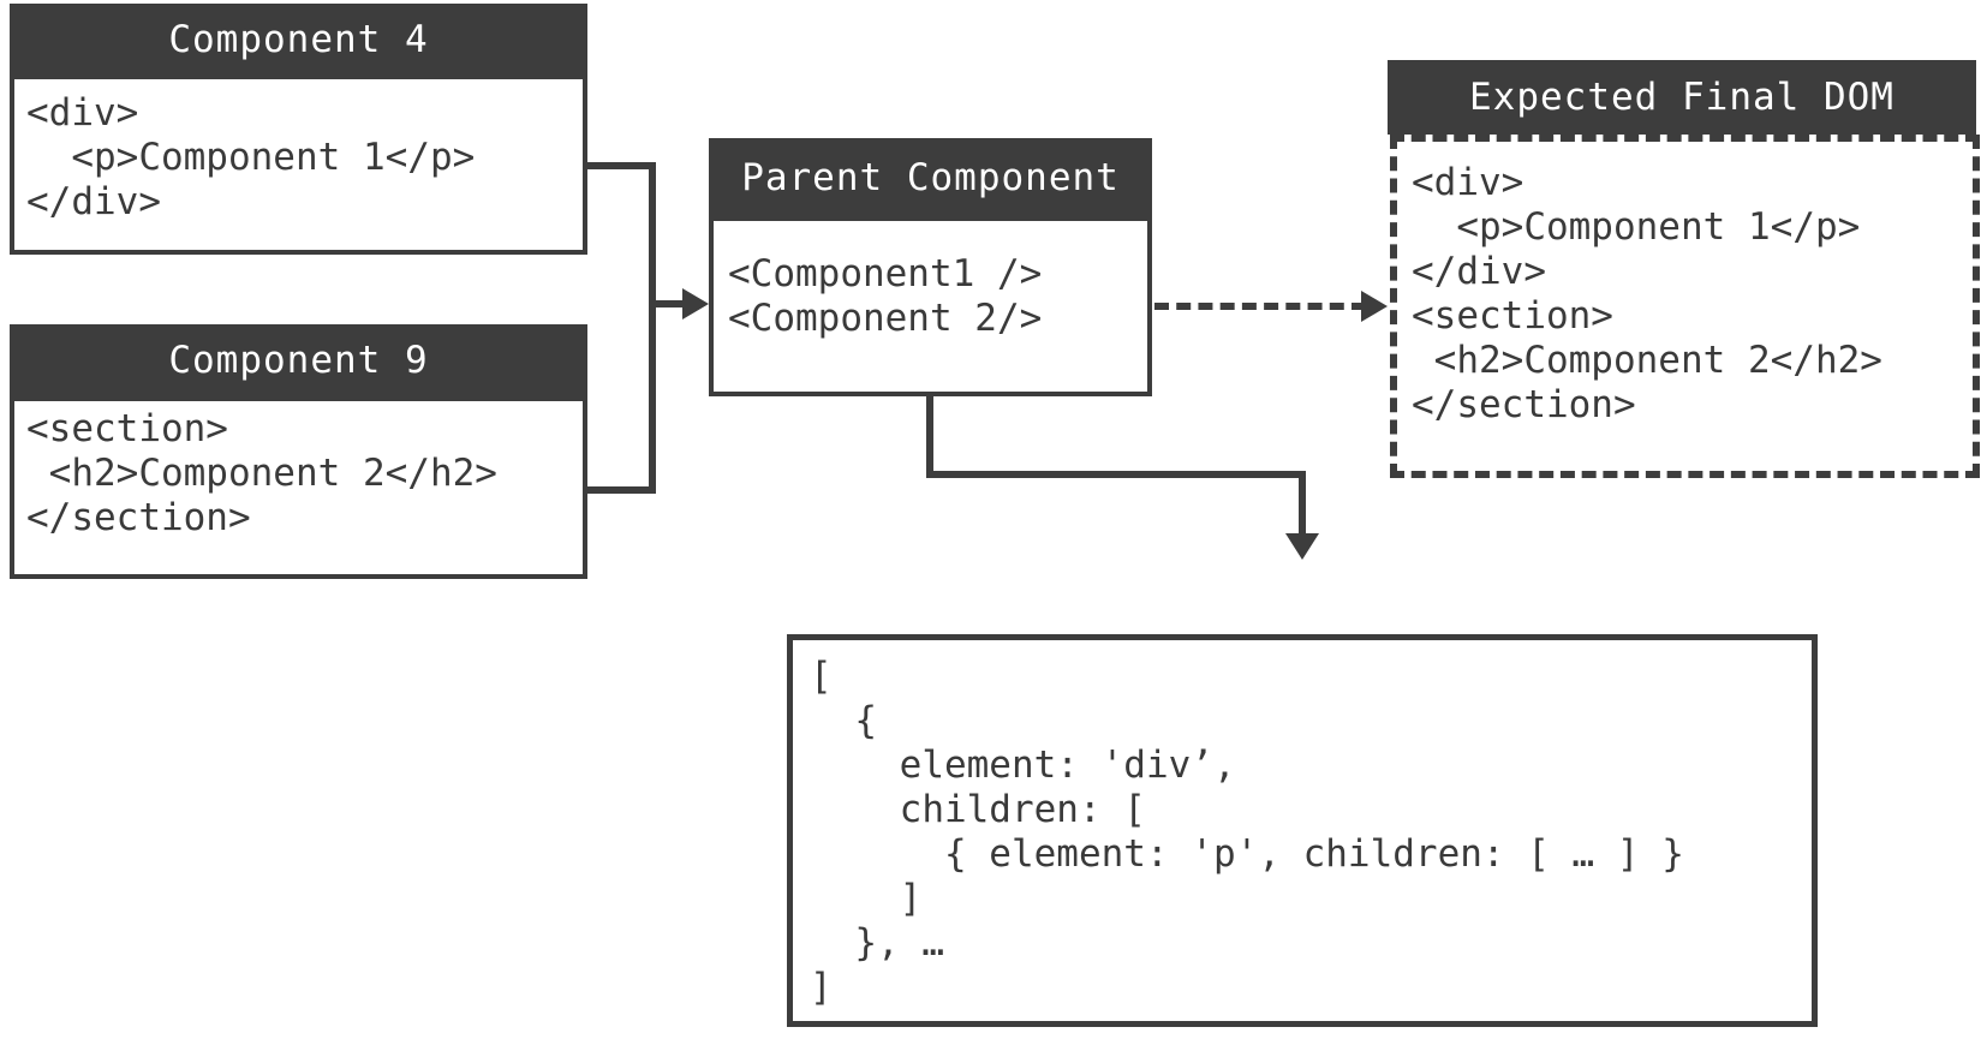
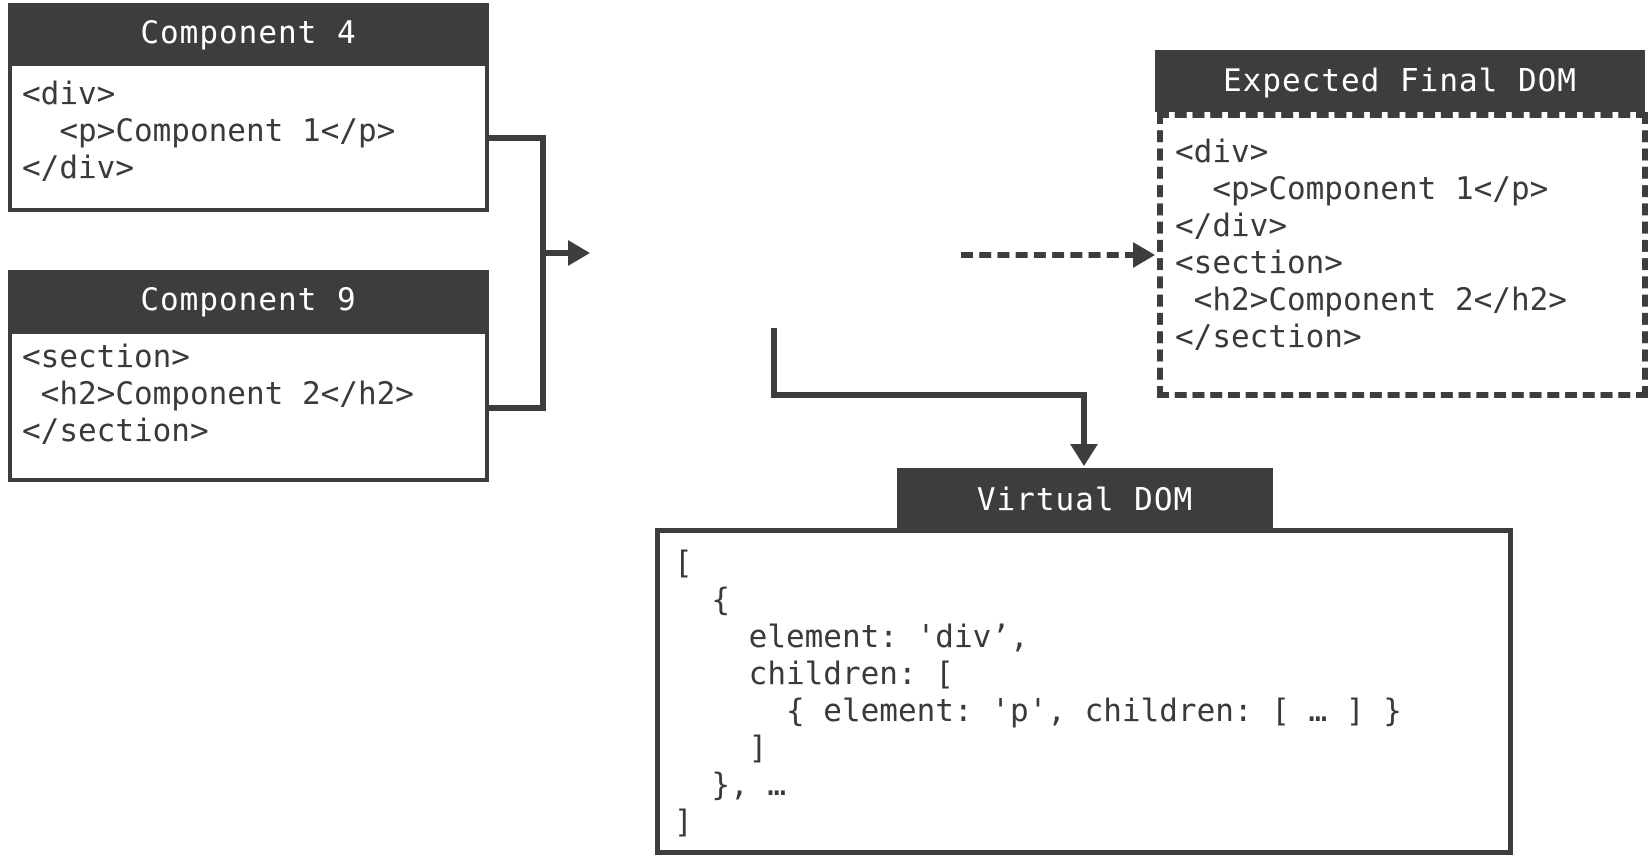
  Component 4
  <div>
  <p>Component 1</p>
  </div>
  Component 9
  <section>
  <h2>Component 2</h2>
  </section>
- Parent Component
- <Component1 />
- <Component 2/>
  Expected Final DOM
  <div>
  <p>Component 1</p>
  </div>
  <section>
  <h2>Component 2</h2>
  </section>
+ Virtual DOM
  [
  {
  element: 'div’,
  children: [
  { element: 'p', children: [ … ] }
  ]
  }, …
  ]
